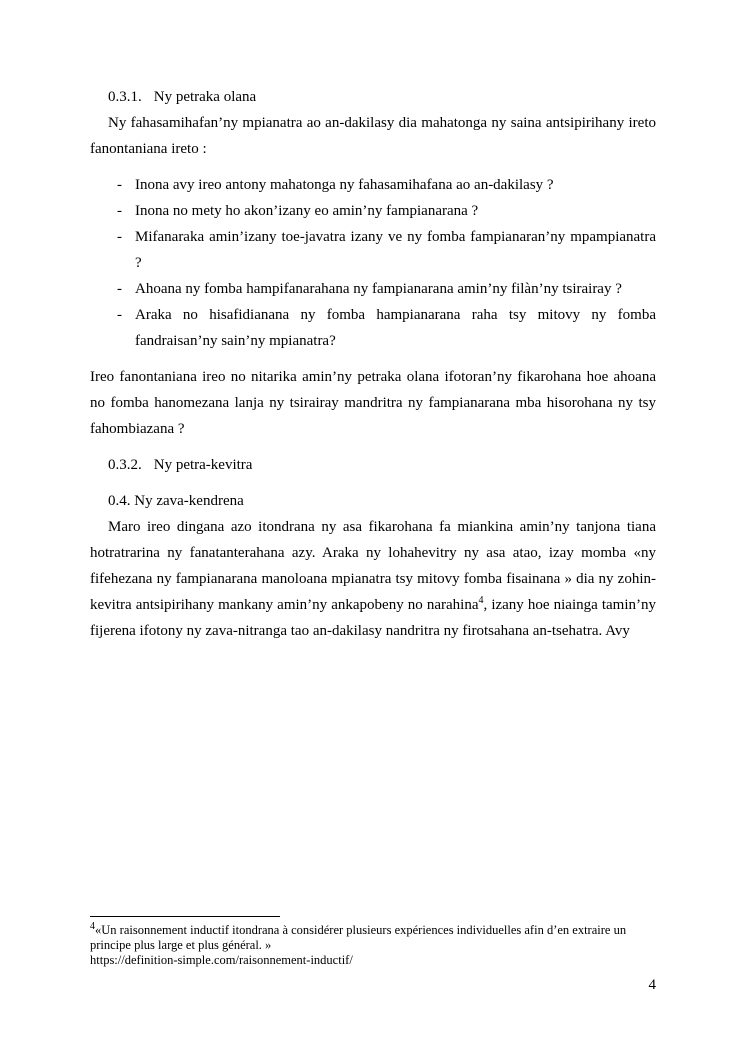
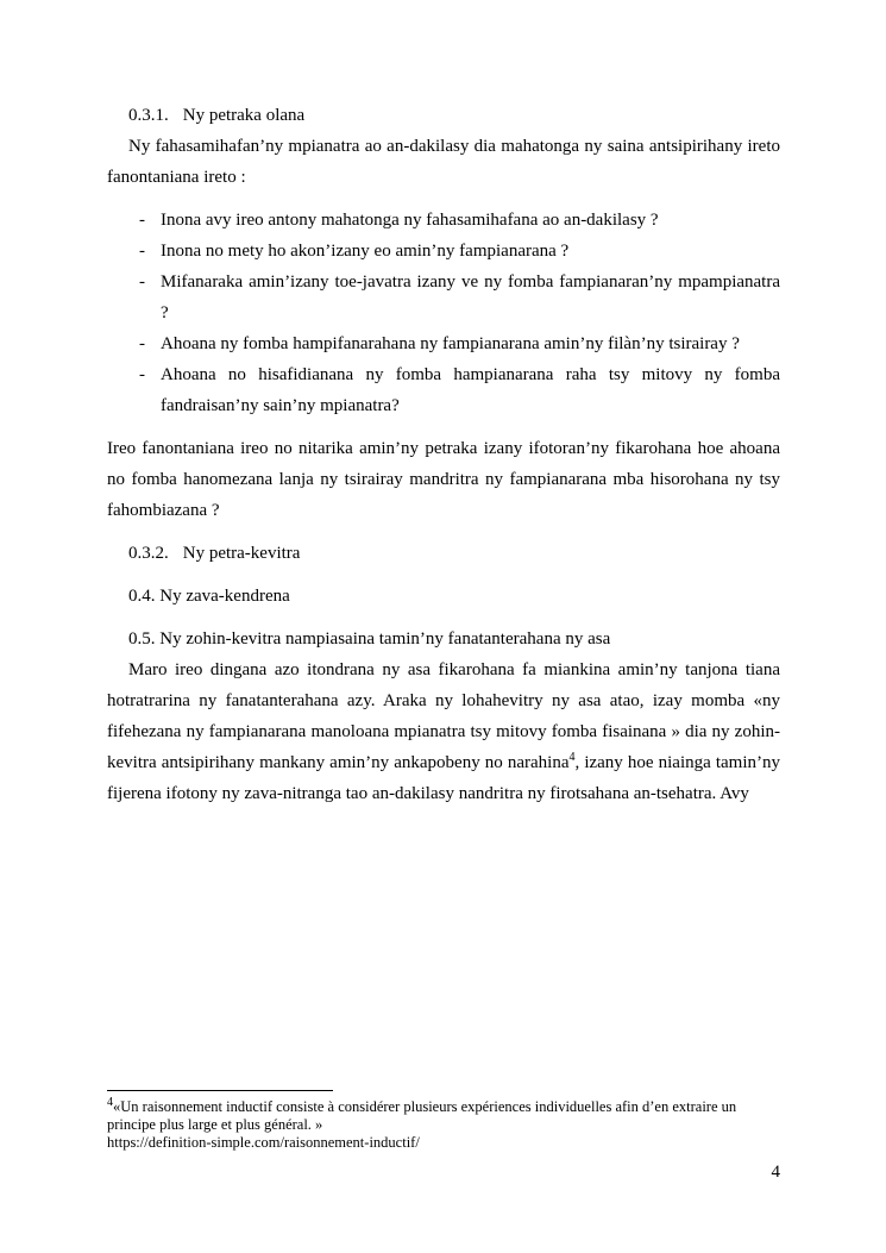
  0.3.1. Ny petraka olana
  Ny fahasamihafan’ny mpianatra ao an-dakilasy dia mahatonga ny saina antsipirihany ireto fanontaniana ireto :
  -
  Inona avy ireo antony mahatonga ny fahasamihafana ao an-dakilasy ?
  -
  Inona no mety ho akon’izany eo amin’ny fampianarana ?
  -
  Mifanaraka amin’izany toe-javatra izany ve ny fomba fampianaran’ny mpampianatra ?
  -
  Ahoana ny fomba hampifanarahana ny fampianarana amin’ny filàn’ny tsirairay ?
  -
- Araka no hisafidianana ny fomba hampianarana raha tsy mitovy ny fomba fandraisan’ny sain’ny mpianatra?
+ Ahoana no hisafidianana ny fomba hampianarana raha tsy mitovy ny fomba fandraisan’ny sain’ny mpianatra?
- Ireo fanontaniana ireo no nitarika amin’ny petraka olana ifotoran’ny fikarohana hoe ahoana no fomba hanomezana lanja ny tsirairay mandritra ny fampianarana mba hisorohana ny tsy fahombiazana ?
+ Ireo fanontaniana ireo no nitarika amin’ny petraka izany ifotoran’ny fikarohana hoe ahoana no fomba hanomezana lanja ny tsirairay mandritra ny fampianarana mba hisorohana ny tsy fahombiazana ?
  0.3.2. Ny petra-kevitra
  0.4. Ny zava-kendrena
+ 0.5. Ny zohin-kevitra nampiasaina tamin’ny fanatanterahana ny asa
  Maro ireo dingana azo itondrana ny asa fikarohana fa miankina amin’ny tanjona tiana hotratrarina ny fanatanterahana azy. Araka ny lohahevitry ny asa atao, izay momba «ny fifehezana ny fampianarana manoloana mpianatra tsy mitovy fomba fisainana » dia ny zohin-kevitra antsipirihany mankany amin’ny ankapobeny no narahina4, izany hoe niainga tamin’ny fijerena ifotony ny zava-nitranga tao an-dakilasy nandritra ny firotsahana an-tsehatra. Avy
- 4«Un raisonnement inductif itondrana à considérer plusieurs expériences individuelles afin d’en extraire un principe plus large et plus général. »
+ 4«Un raisonnement inductif consiste à considérer plusieurs expériences individuelles afin d’en extraire un principe plus large et plus général. »
  https://definition-simple.com/raisonnement-inductif/
  4
